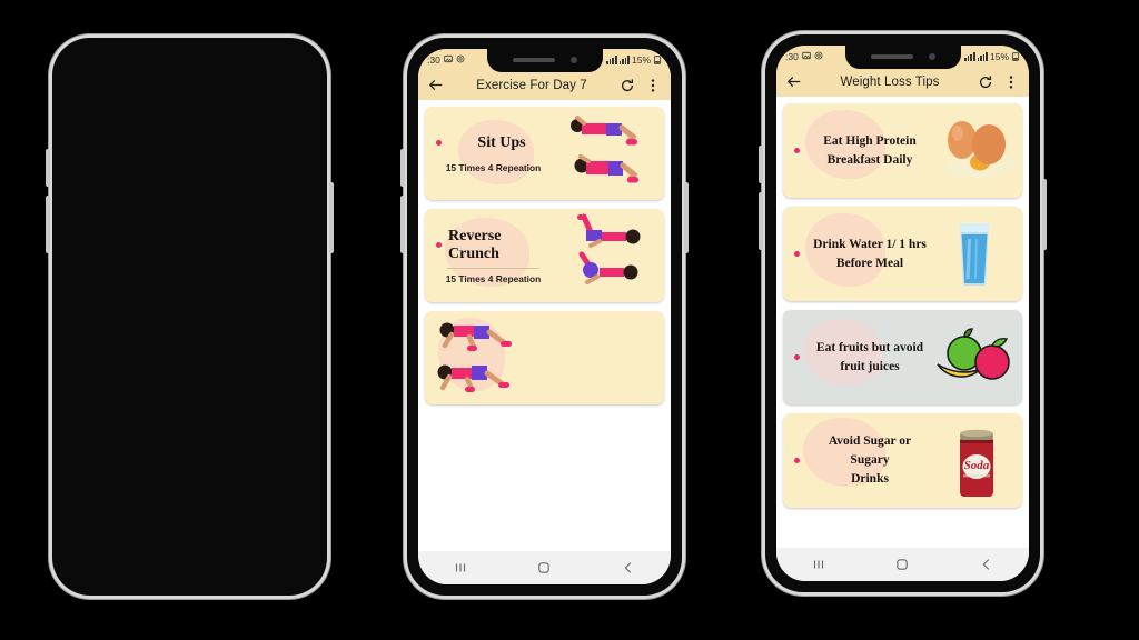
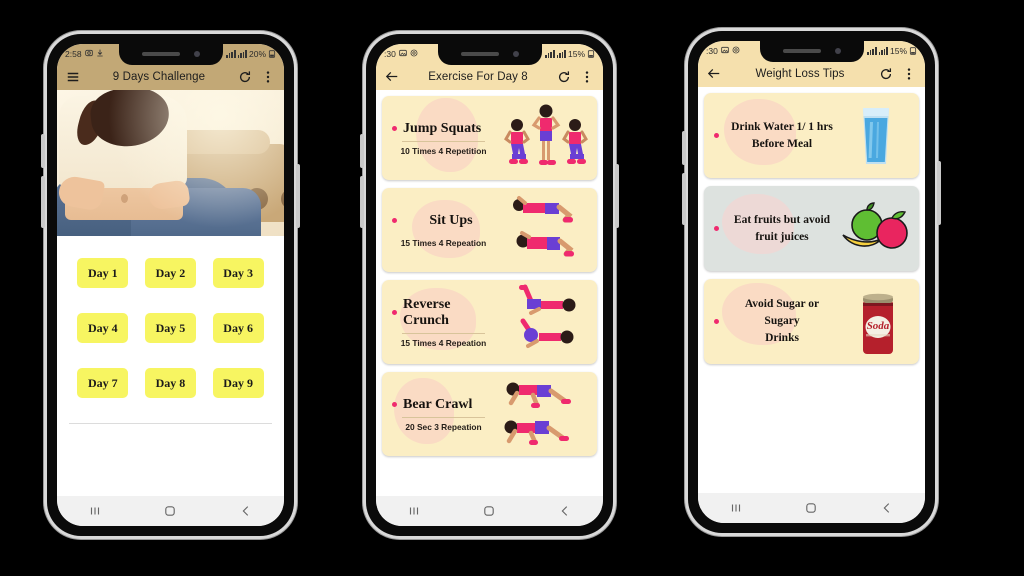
+ 2:58
+ 20%
+ 9 Days Challenge
+ Day 1
+ Day 2
+ Day 3
+ Day 4
+ Day 5
+ Day 6
+ Day 7
+ Day 8
+ Day 9
  :30
  15%
- Exercise For Day 7
+ Exercise For Day 8
+ Jump Squats
+ 10 Times 4 Repetition
  Sit Ups
  15 Times 4 Repeation
  Reverse Crunch
  15 Times 4 Repeation
+ Bear Crawl
+ 20 Sec 3 Repeation
  :30
  15%
  Weight Loss Tips
- Eat High Protein
- Breakfast Daily
  Drink Water 1/ 1 hrs
  Before Meal
  Eat fruits but avoid
  fruit juices
  Avoid Sugar or Sugary
  Drinks
  Soda
